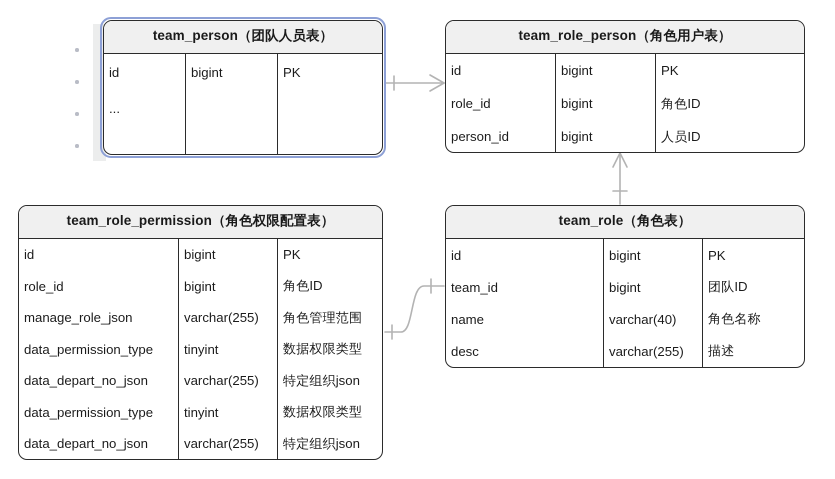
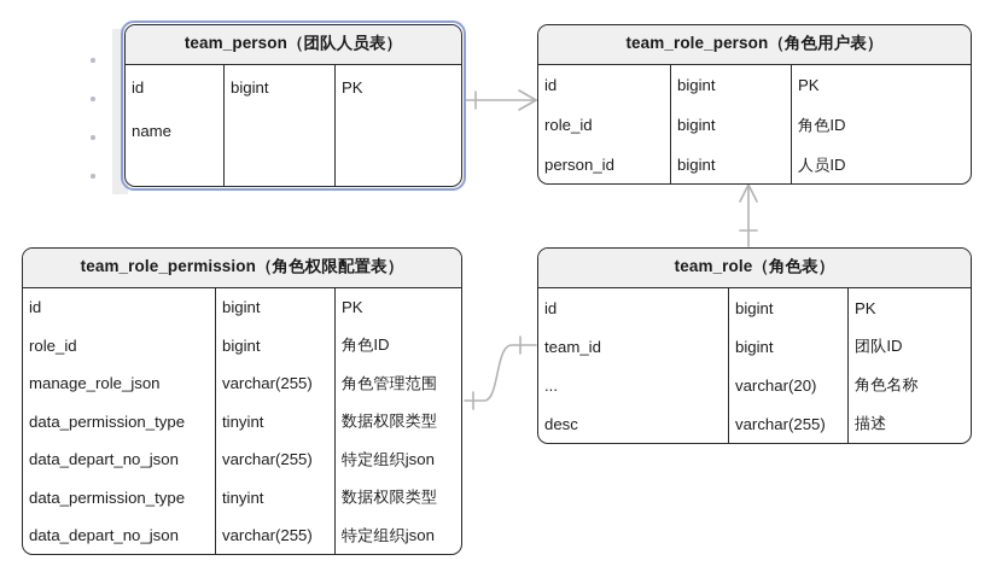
  team_person（团队人员表）
  id
- ...
+ name
  bigint
  PK
  team_role_person（角色用户表）
  id
  role_id
  person_id
  bigint
  bigint
  bigint
  PK
  角色ID
  人员ID
  team_role_permission（角色权限配置表）
  id
  role_id
  manage_role_json
  data_permission_type
  data_depart_no_json
  data_permission_type
  data_depart_no_json
  bigint
  bigint
  varchar(255)
  tinyint
  varchar(255)
  tinyint
  varchar(255)
  PK
  角色ID
  角色管理范围
  数据权限类型
  特定组织json
  数据权限类型
  特定组织json
  team_role（角色表）
  id
  team_id
- name
+ ...
  desc
  bigint
  bigint
- varchar(40)
+ varchar(20)
  varchar(255)
  PK
  团队ID
  角色名称
  描述
